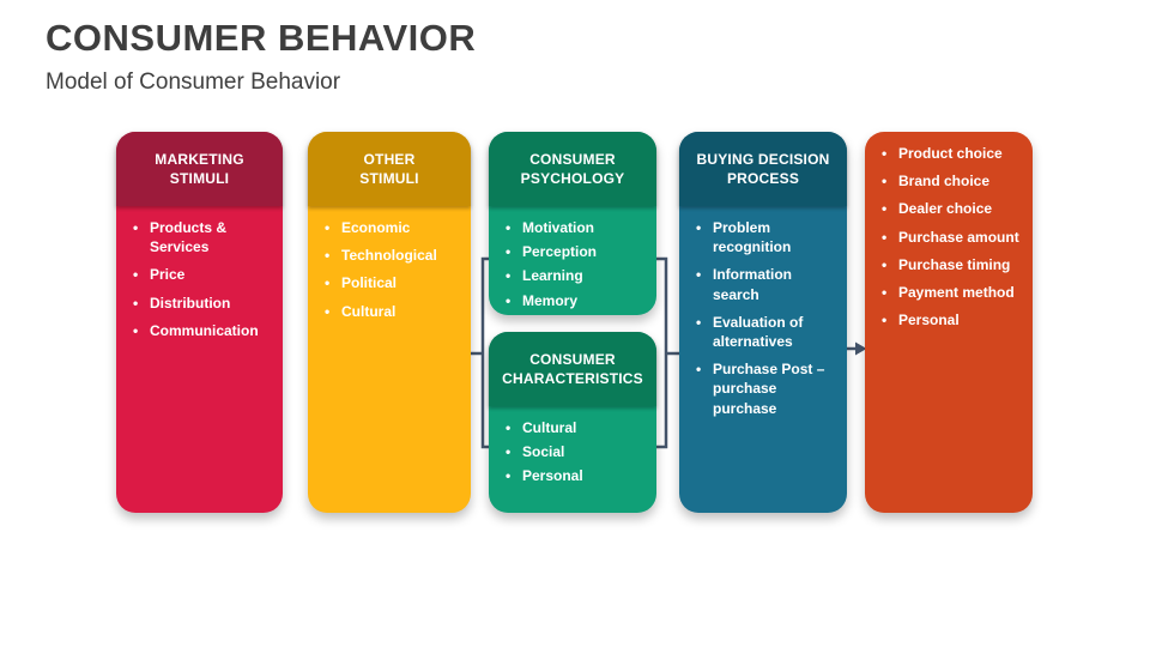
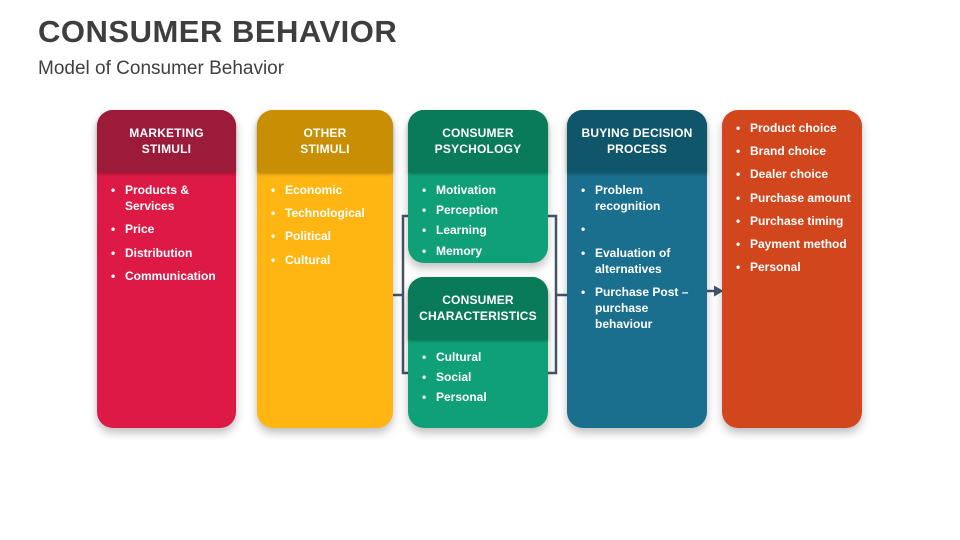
  CONSUMER BEHAVIOR
  Model of Consumer Behavior
  MARKETING
  STIMULI
  •
  Products & Services
  •
  Price
  •
  Distribution
  •
  Communication
  OTHER
  STIMULI
  •
  Economic
  •
  Technological
  •
  Political
  •
  Cultural
  CONSUMER
  PSYCHOLOGY
  •
  Motivation
  •
  Perception
  •
  Learning
  •
  Memory
  CONSUMER
  CHARACTERISTICS
  •
  Cultural
  •
  Social
  •
  Personal
  BUYING DECISION
  PROCESS
  •
  Problem recognition
  •
- Information search
  •
  Evaluation of alternatives
  •
- Purchase Post – purchase purchase
+ Purchase Post – purchase behaviour
  •
  Product choice
  •
  Brand choice
  •
  Dealer choice
  •
  Purchase amount
  •
  Purchase timing
  •
  Payment method
  •
  Personal
